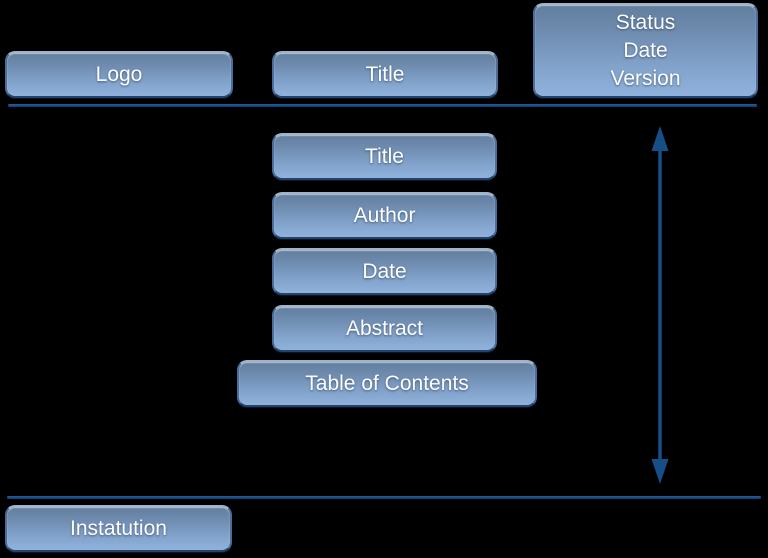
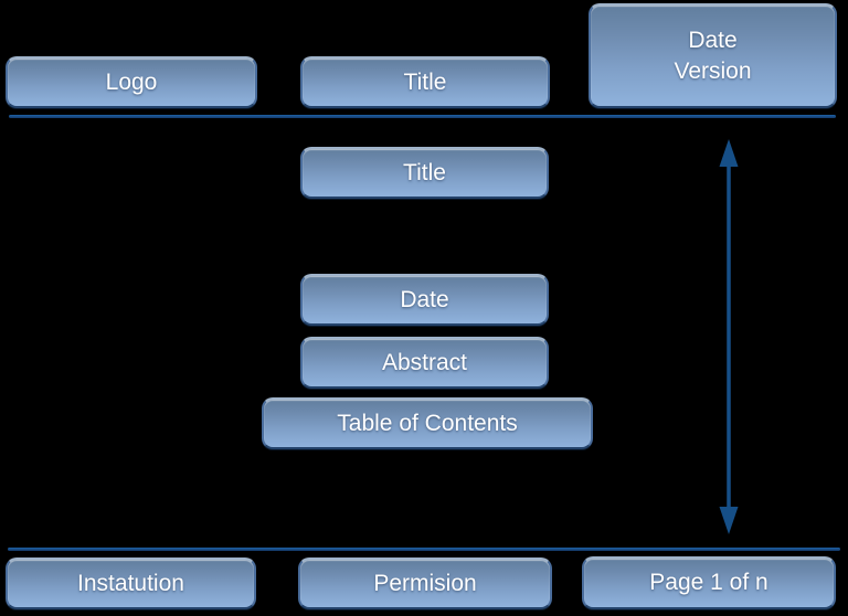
  Logo
  Title
- Status
  Date
  Version
  Title
- Author
  Date
  Abstract
  Table of Contents
  Instatution
+ Permision
+ Page 1 of n
